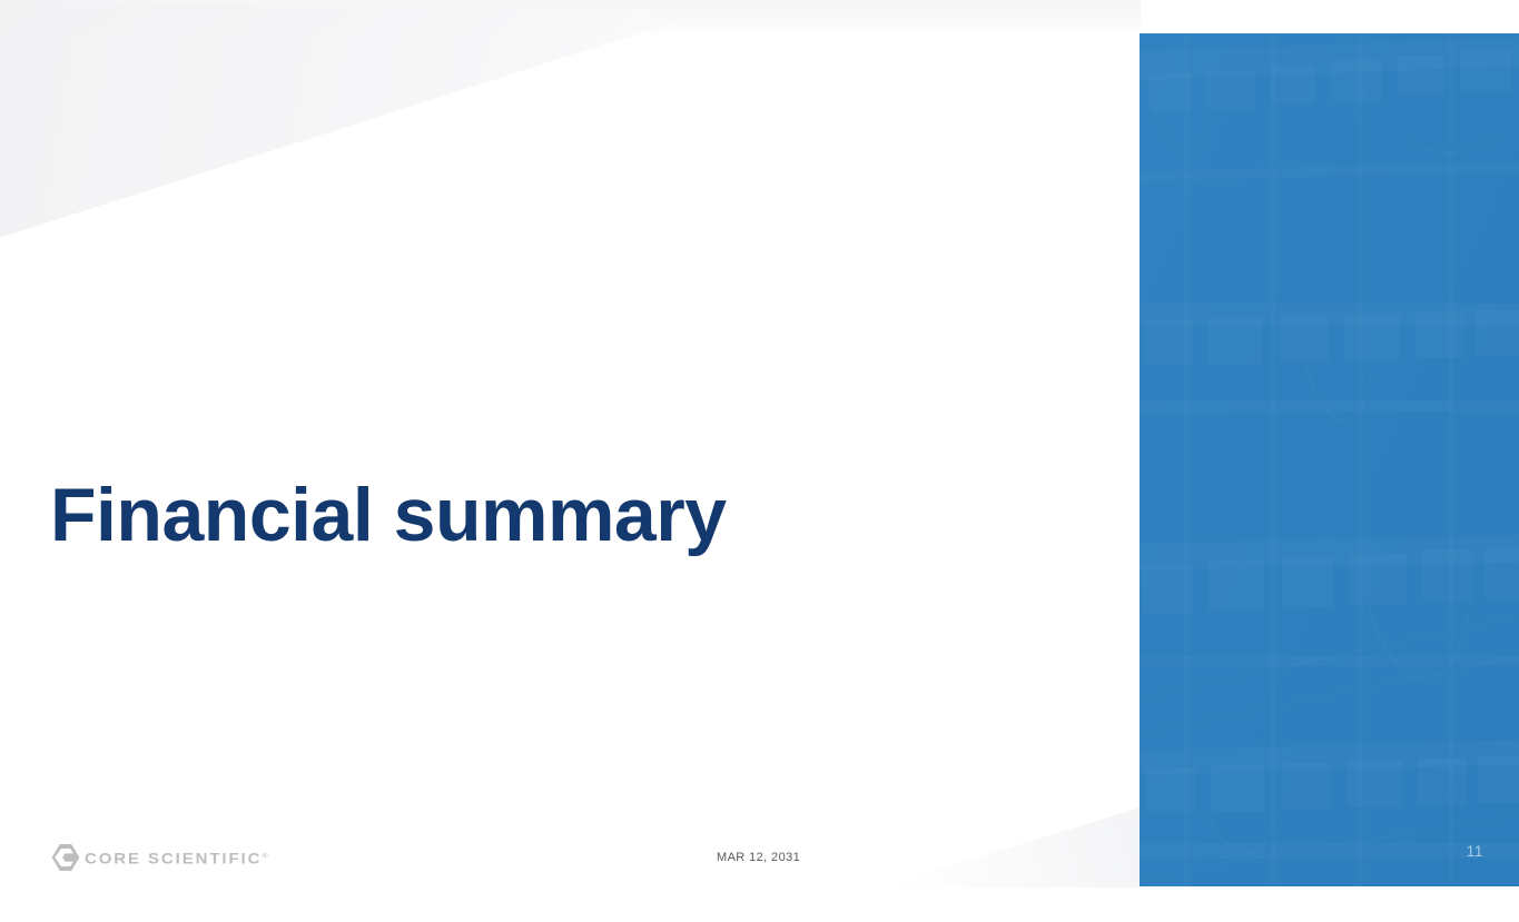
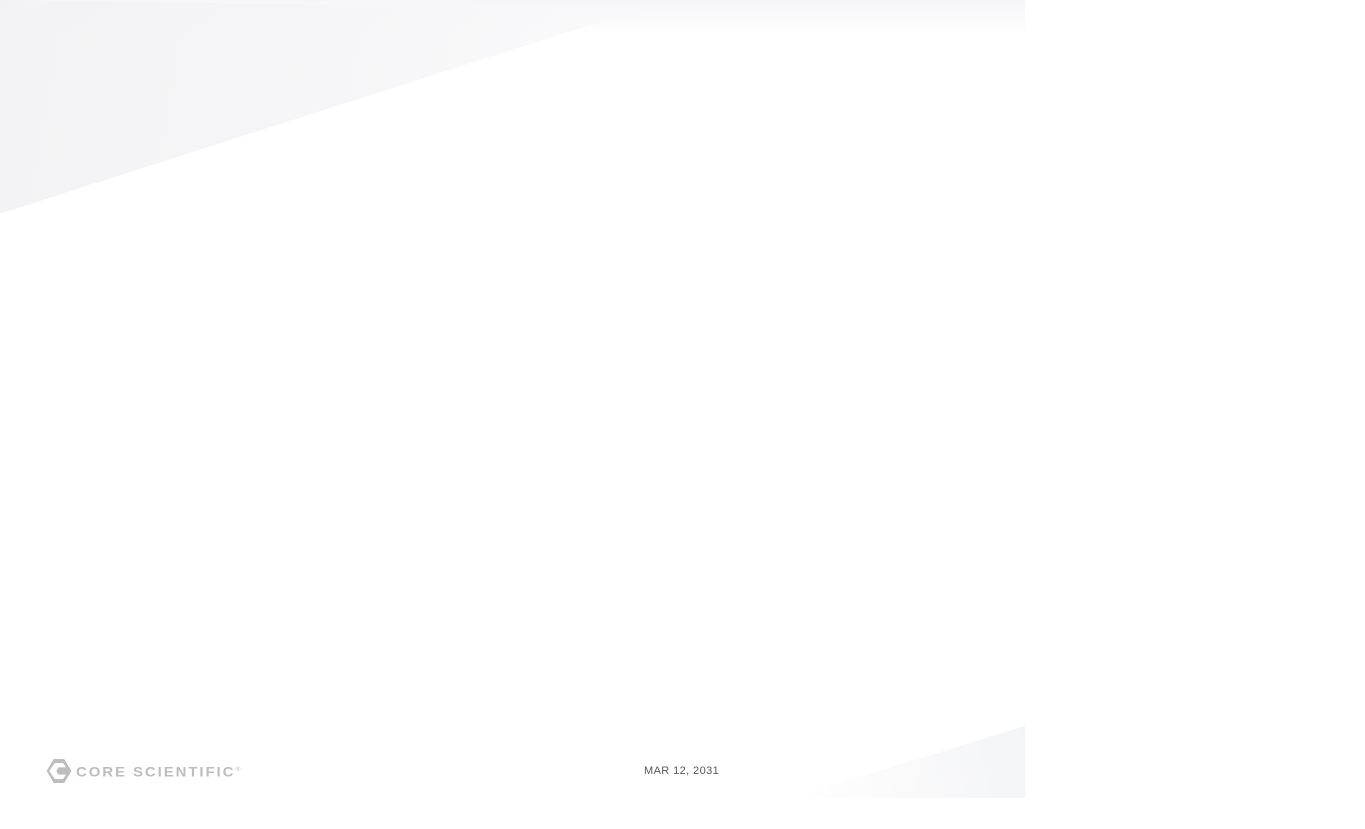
- 11
- Financial summary
  MAR 12, 2031
  CORE SCIENTIFIC
